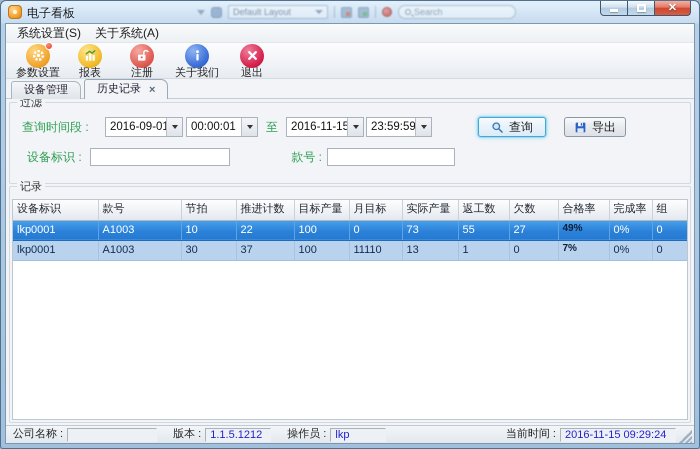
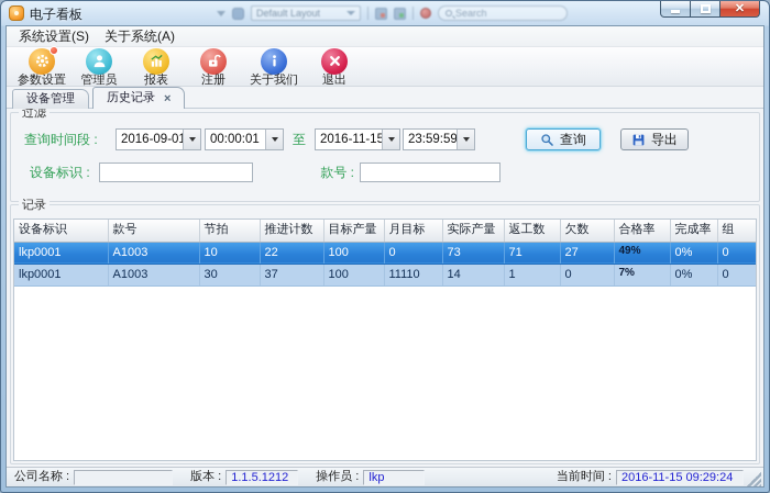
  电子看板
  Default Layout
  Search
  ✕
  系统设置(S)
  关于系统(A)
  参数设置
+ 管理员
  报表
  注册
  关于我们
  退出
  设备管理
  历史记录
  ×
  过滤
  查询时间段 :
  2016-09-0
  00:00:01
  至
  2016-11-15
  23:59:59
  查询
  导出
  设备标识 :
  款号 :
  记录
  设备标识	款号	节拍	推进计数	目标产量	月目标	实际产量	返工数	欠数	合格率	完成率	组
- lkp0001	A1003	10	22	100	0	73	55	27	49%	0%	0
+ lkp0001	A1003	10	22	100	0	73	71	27	49%	0%	0
- lkp0001	A1003	30	37	100	11110	13	1	0	7%	0%	0
+ lkp0001	A1003	30	37	100	11110	14	1	0	7%	0%	0
  公司名称 :
  版本 :
  1.1.5.1212
  操作员 :
  lkp
  当前时间 :
  2016-11-15 09:29:24
